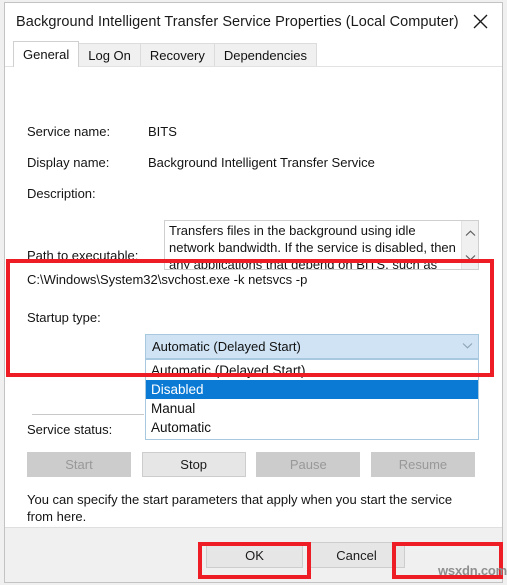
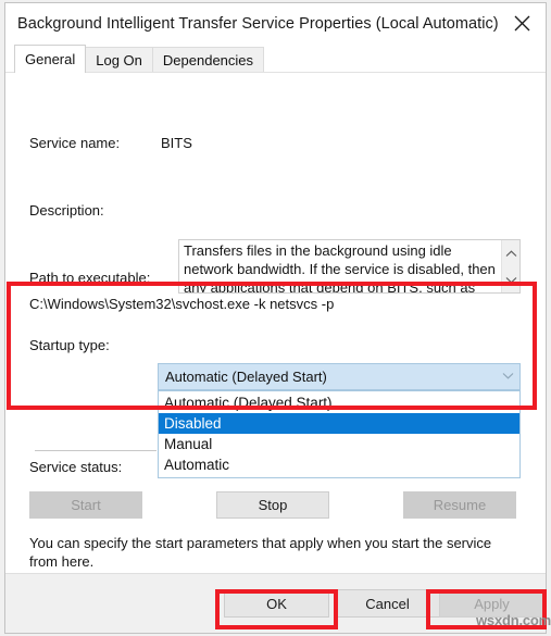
- Background Intelligent Transfer Service Properties (Local Computer)
+ Background Intelligent Transfer Service Properties (Local Automatic)
  General
  Log On
- Recovery
  Dependencies
  Service name:
  BITS
- Display name:
- Background Intelligent Transfer Service
  Description:
  Transfers files in the background using idle network bandwidth. If the service is disabled, then any applications that depend on BITS, such as
  Path to executable:
  C:\Windows\System32\svchost.exe -k netsvcs -p
  Startup type:
  Automatic (Delayed Start)
  Automatic (Delayed Start)
  Disabled
  Manual
  Automatic
  Service status:
  Start
  Stop
- Pause
  Resume
  You can specify the start parameters that apply when you start the service from here.
  OK
  Cancel
+ Apply
  wsxdn.com
